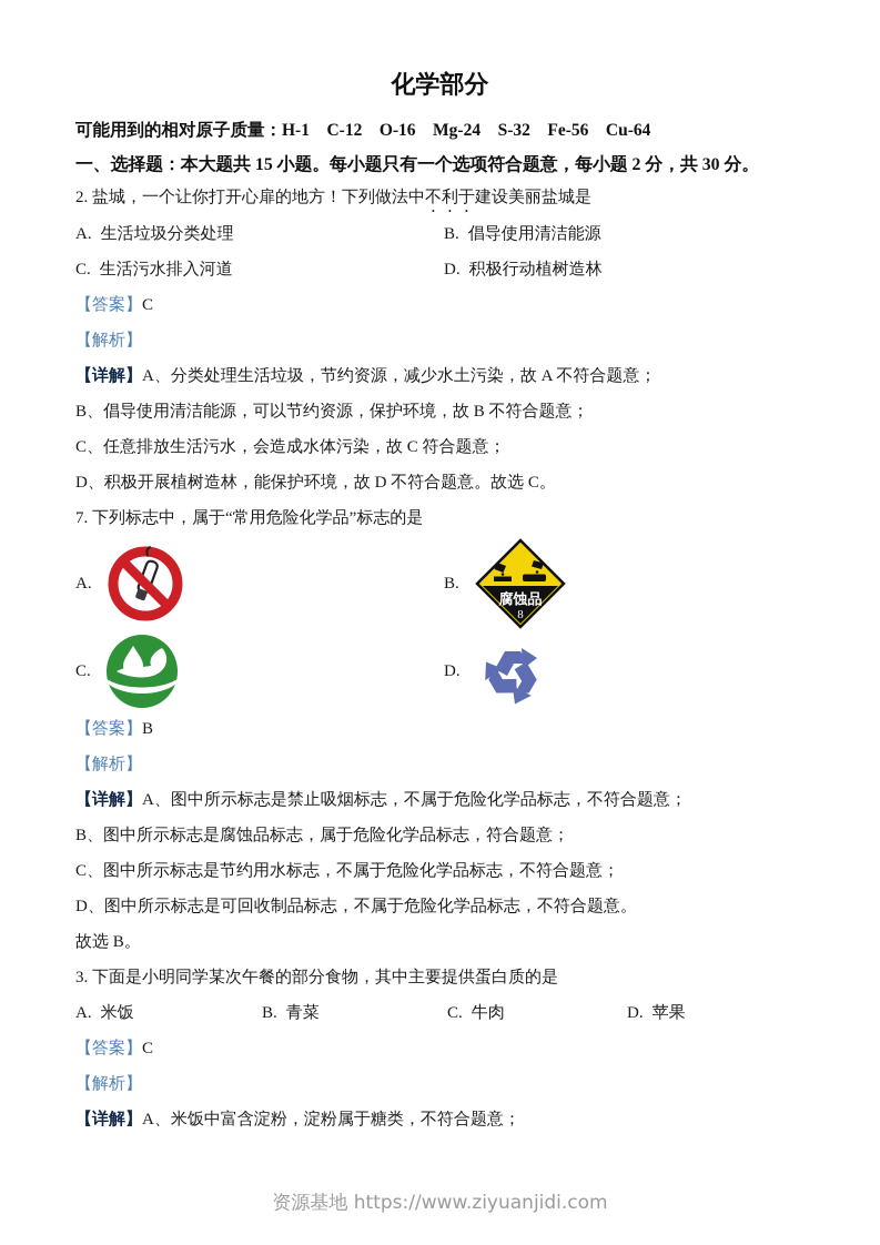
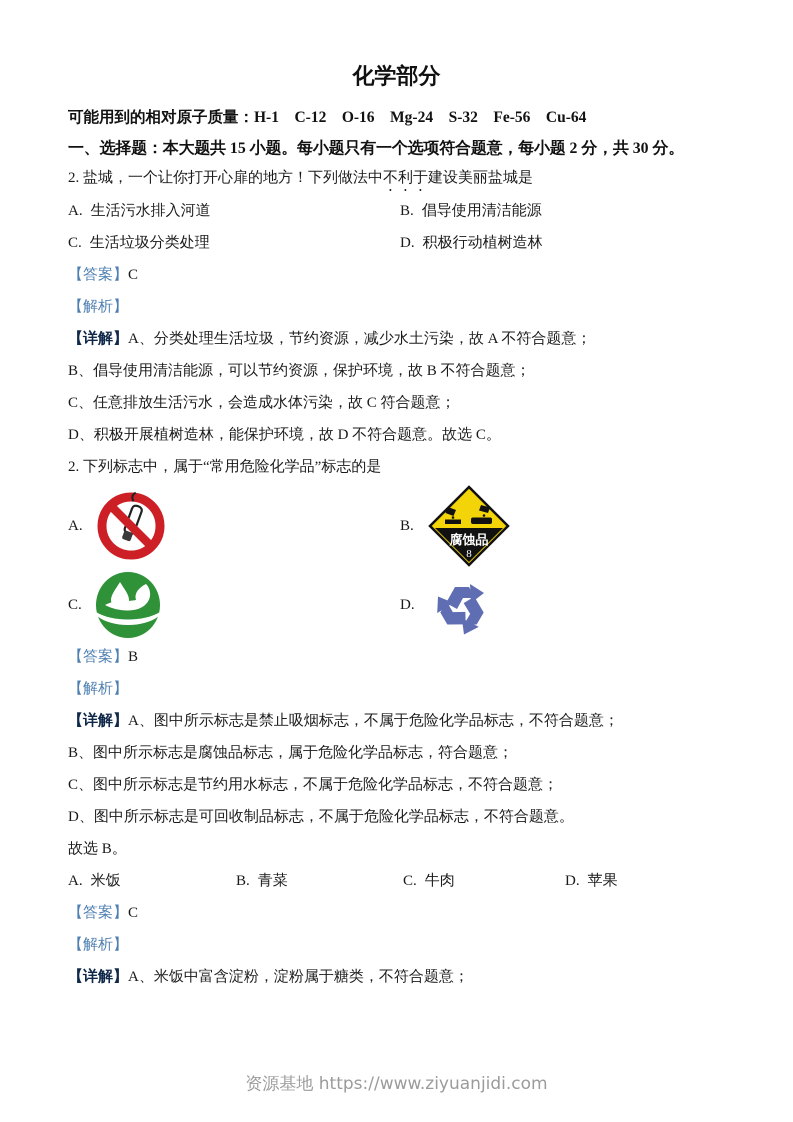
  化学部分
  可能用到的相对原子质量：H-1 C-12 O-16 Mg-24 S-32 Fe-56 Cu-64
  一、选择题：本大题共 15 小题。每小题只有一个选项符合题意，每小题 2 分，共 30 分。
  2. 盐城，一个让你打开心扉的地方！下列做法中不利于建设美丽盐城是
- A. 生活垃圾分类处理
+ A. 生活污水排入河道
  B. 倡导使用清洁能源
- C. 生活污水排入河道
+ C. 生活垃圾分类处理
  D. 积极行动植树造林
  【答案】C
  【解析】
  【详解】A、分类处理生活垃圾，节约资源，减少水土污染，故 A 不符合题意；
  B、倡导使用清洁能源，可以节约资源，保护环境，故 B 不符合题意；
  C、任意排放生活污水，会造成水体污染，故 C 符合题意；
  D、积极开展植树造林，能保护环境，故 D 不符合题意。故选 C。
- 7. 下列标志中，属于“常用危险化学品”标志的是
+ 2. 下列标志中，属于“常用危险化学品”标志的是
  A.
  B.
  腐蚀品
  8
  C.
  D.
  【答案】B
  【解析】
  【详解】A、图中所示标志是禁止吸烟标志，不属于危险化学品标志，不符合题意；
  B、图中所示标志是腐蚀品标志，属于危险化学品标志，符合题意；
  C、图中所示标志是节约用水标志，不属于危险化学品标志，不符合题意；
  D、图中所示标志是可回收制品标志，不属于危险化学品标志，不符合题意。
  故选 B。
- 3. 下面是小明同学某次午餐的部分食物，其中主要提供蛋白质的是
  A. 米饭
  B. 青菜
  C. 牛肉
  D. 苹果
  【答案】C
  【解析】
  【详解】A、米饭中富含淀粉，淀粉属于糖类，不符合题意；
  资源基地 https://www.ziyuanjidi.com
